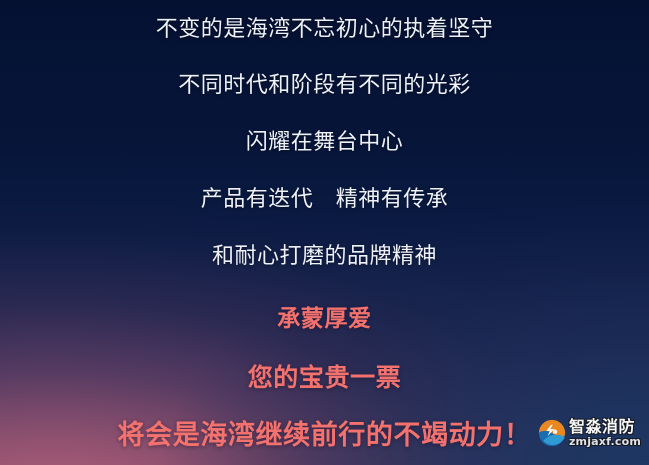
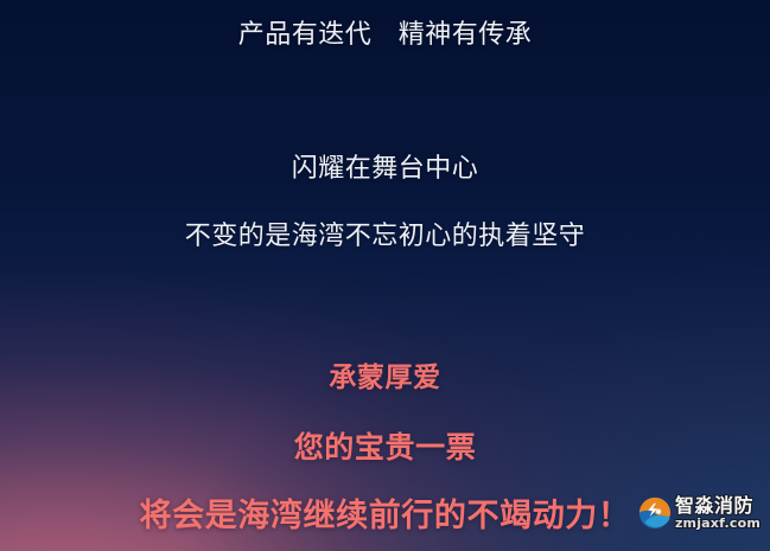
- 不变的是海湾不忘初心的执着坚守
+ 产品有迭代 精神有传承
- 不同时代和阶段有不同的光彩
  闪耀在舞台中心
- 产品有迭代 精神有传承
+ 不变的是海湾不忘初心的执着坚守
- 和耐心打磨的品牌精神
  承蒙厚爱
  您的宝贵一票
  将会是海湾继续前行的不竭动力！
  智淼消防
  zmjaxf.com
